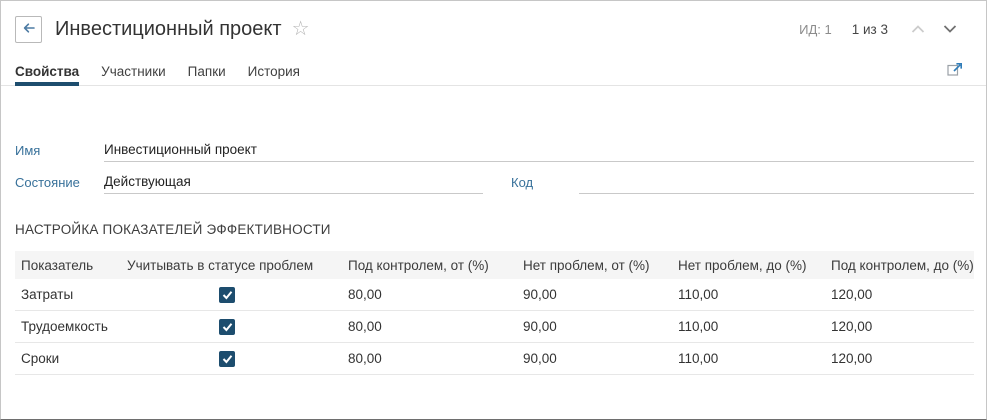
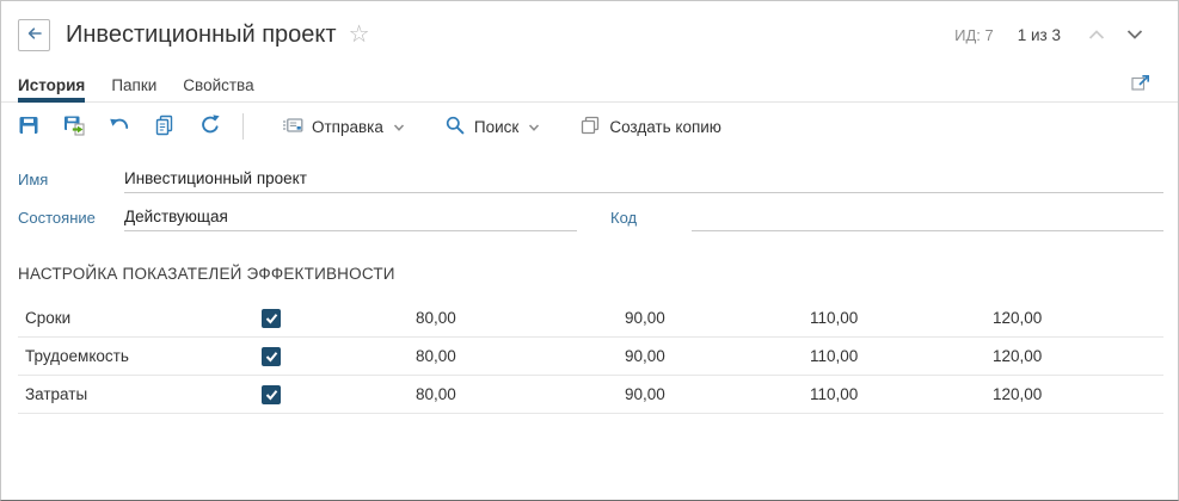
  Инвестиционный проект
  ☆
- ИД: 1
+ ИД: 7
  1 из 3
- Свойства
+ История
- Участники
  Папки
- История
+ Свойства
+ Отправка
+ Поиск
+ Создать копию
  Имя
  Инвестиционный проект
  Состояние
  Действующая
  Код
  НАСТРОЙКА ПОКАЗАТЕЛЕЙ ЭФФЕКТИВНОСТИ
- Показатель
- Учитывать в статусе проблем
- Под контролем, от (%)
- Нет проблем, от (%)
- Нет проблем, до (%)
- Под контролем, до (%)
- Затраты
+ Сроки
  80,00
  90,00
  110,00
  120,00
  Трудоемкость
  80,00
  90,00
  110,00
  120,00
- Сроки
+ Затраты
  80,00
  90,00
  110,00
  120,00
